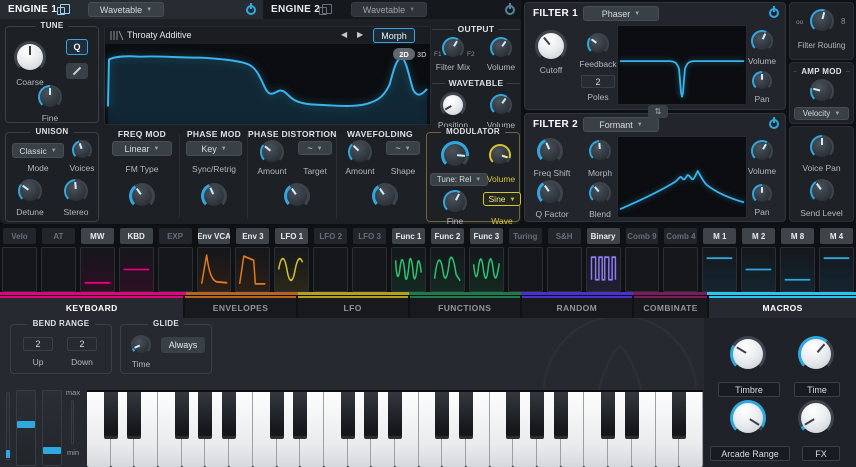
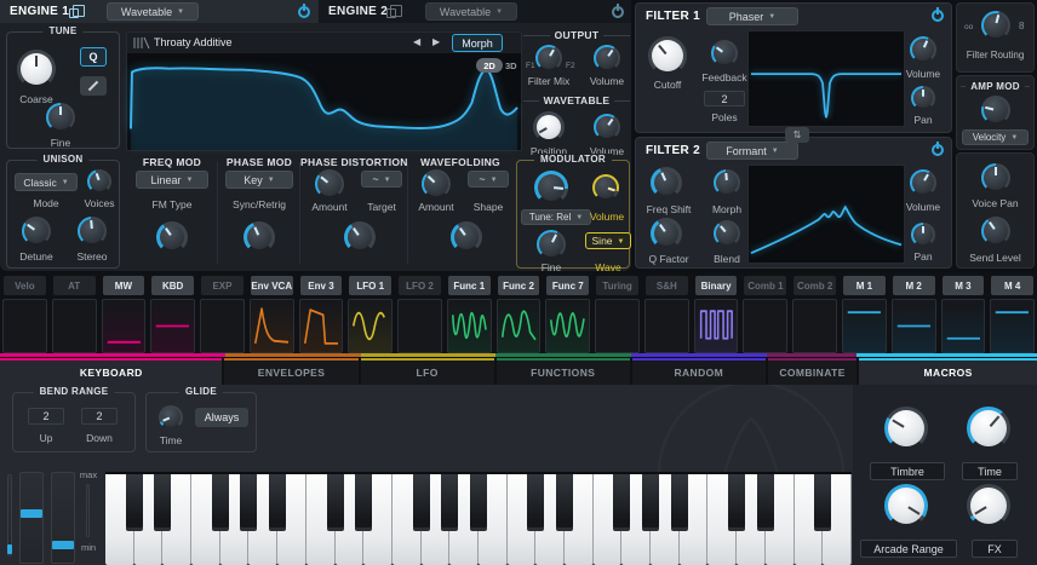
  ENGINE 1
  Wavetable
  ENGINE 2
  Wavetable
  TUNE
  Coarse
  Q
  Fine
  Throaty Additive
  ◀
  ▶
  Morph
  2D
  3D
  OUTPUT
  Filter Mix
  Volume
  WAVETABLE
  Position
  Volume
  UNISON
  Classic
  Mode
  Voices
  Detune
  Stereo
  FREQ MOD
  Linear
  FM Type
  PHASE MOD
  Key
  Sync/Retrig
  PHASE DISTORTION
  ~
  Amount
  Target
  WAVEFOLDING
  ~
  Amount
  Shape
  MODULATOR
  Tune: Rel
  Volume
  Sine
  Fine
  Wave
  FILTER 1
  Phaser
  Cutoff
  Feedback
  2
  Poles
  Volume
  Pan
  ⇅
  FILTER 2
  Formant
  Freq Shift
  Morph
  Q Factor
  Blend
  Volume
  Pan
  8
  Filter Routing
  AMP MOD
  Velocity
  Voice Pan
  Send Level
  Velo
  AT
  MW
  KBD
  EXP
  Env VCA
  Env 3
  LFO 1
  LFO 2
- LFO 3
  Func 1
  Func 2
- Func 3
+ Func 7
  Turing
  S&H
  Binary
- Comb 9
+ Comb 1
- Comb 4
+ Comb 2
  M 1
  M 2
- M 8
+ M 3
  M 4
  KEYBOARD
  ENVELOPES
  LFO
  FUNCTIONS
  RANDOM
  COMBINATE
  MACROS
  BEND RANGE
  2
  2
  Up
  Down
  GLIDE
  Always
  Time
  max
  min
  Timbre
  Time
  Arcade Range
  FX
